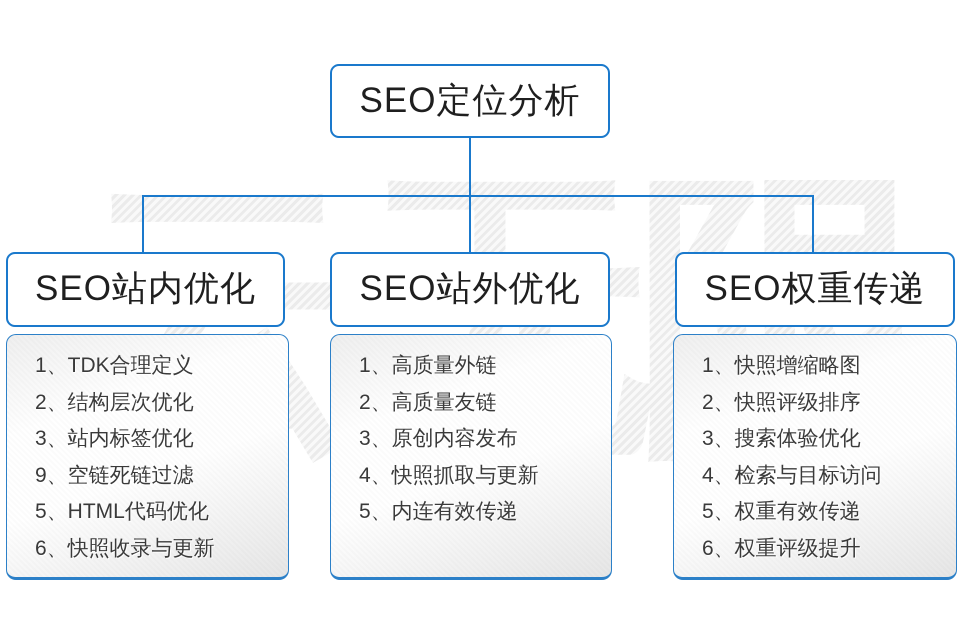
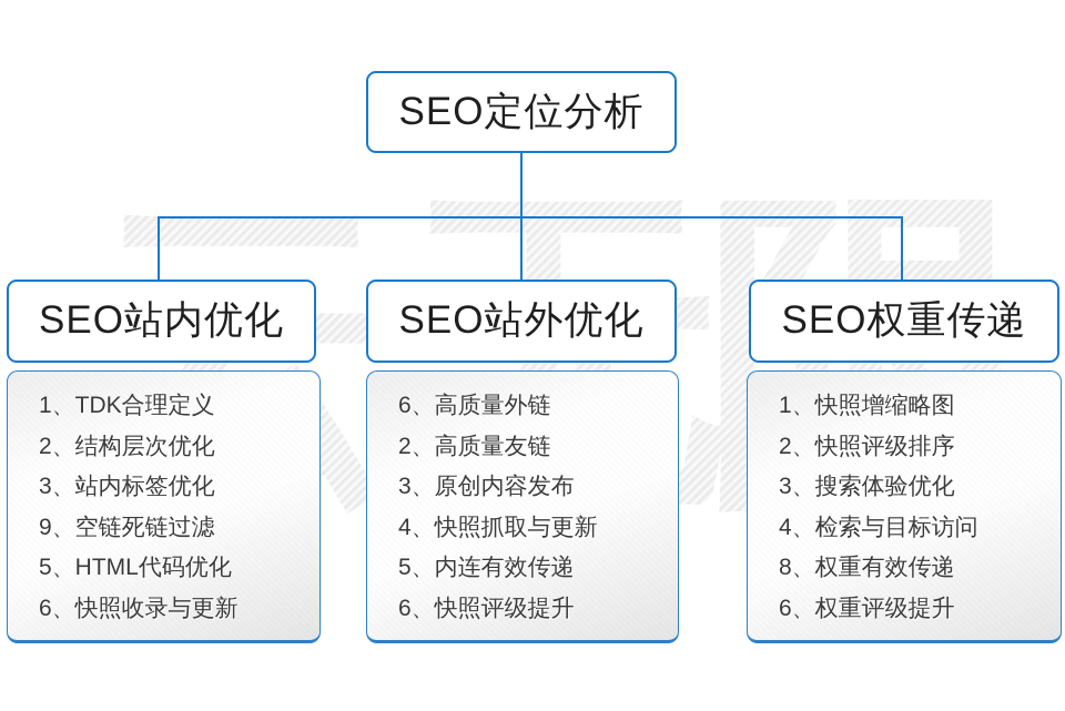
  SEO定位分析
  SEO站内优化
  SEO站外优化
  SEO权重传递
  1、TDK合理定义
  2、结构层次优化
  3、站内标签优化
  9、空链死链过滤
  5、HTML代码优化
  6、快照收录与更新
- 1、高质量外链
+ 6、高质量外链
  2、高质量友链
  3、原创内容发布
  4、快照抓取与更新
  5、内连有效传递
+ 6、快照评级提升
  1、快照增缩略图
  2、快照评级排序
  3、搜索体验优化
  4、检索与目标访问
- 5、权重有效传递
+ 8、权重有效传递
  6、权重评级提升
